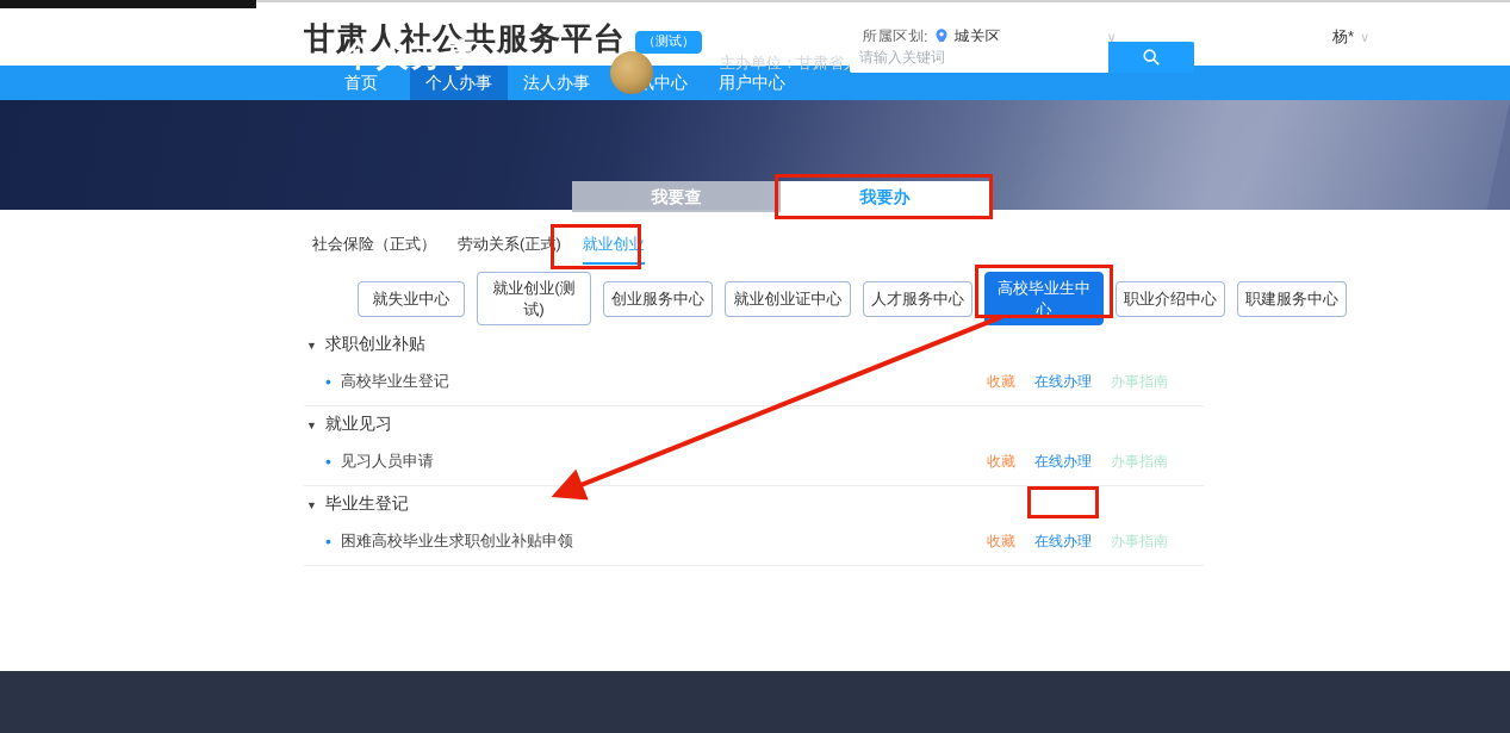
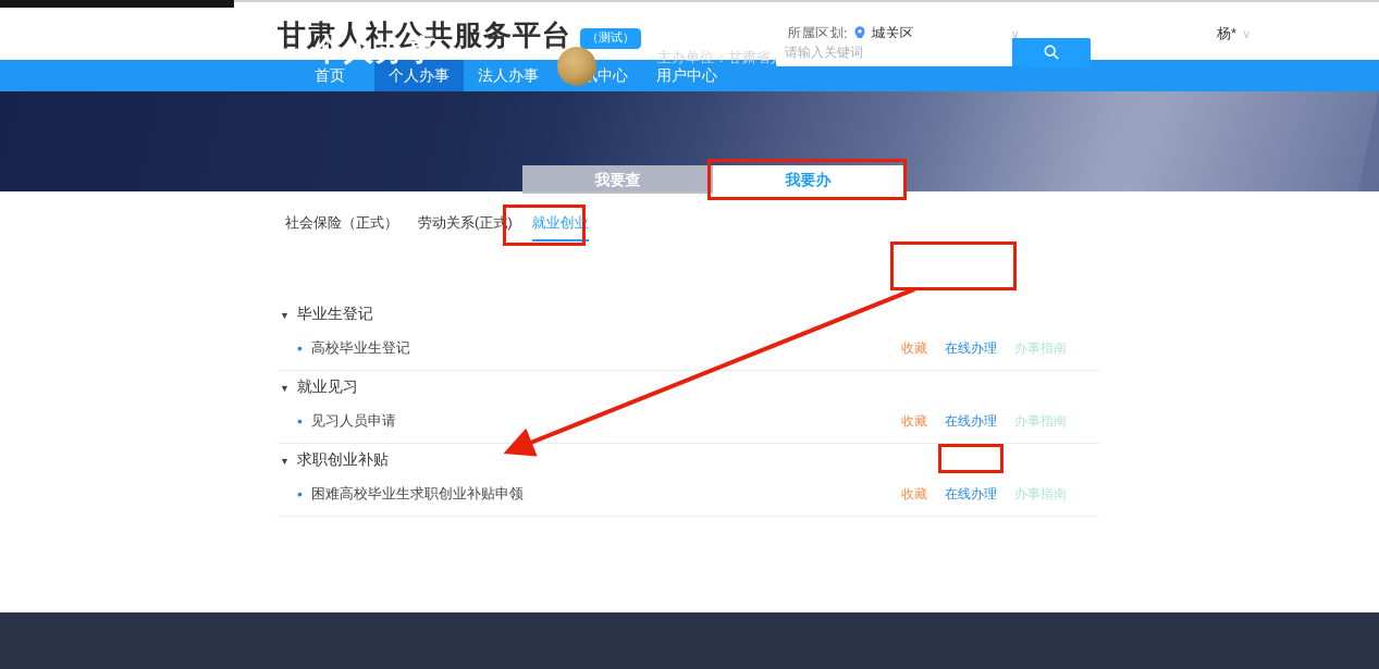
  甘肃人社公共服务平台
  （测试）
  所属区划:
  城关区
  ∨
  杨*
  ∨
  首页
  个人办事
  法人办事
  用户中心
  个人办事
  请输入关键词
  我要查
  我要办
  社会保险（正式）
  劳动关系(正式)
  就业创业
- 就失业中心
- 就业创业(测试)
- 创业服务中心
- 就业创业证中心
- 人才服务中心
- 高校毕业生中心
- 职业介绍中心
- 职建服务中心
  ▼
- 求职创业补贴
+ 毕业生登记
  •
  高校毕业生登记
  收藏
  在线办理
  办事指南
  ▼
  就业见习
  •
  见习人员申请
  收藏
  在线办理
  办事指南
  ▼
- 毕业生登记
+ 求职创业补贴
  •
  困难高校毕业生求职创业补贴申领
  收藏
  在线办理
  办事指南
